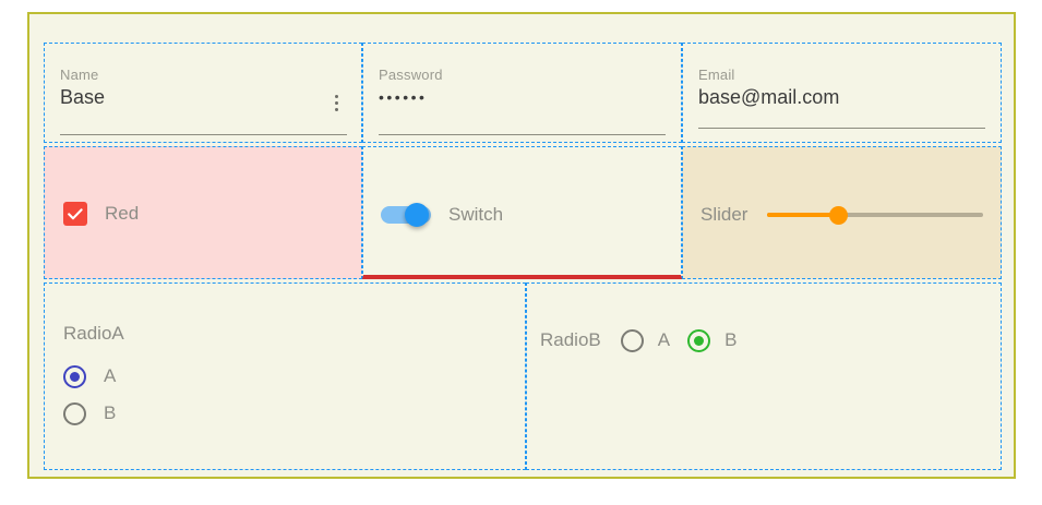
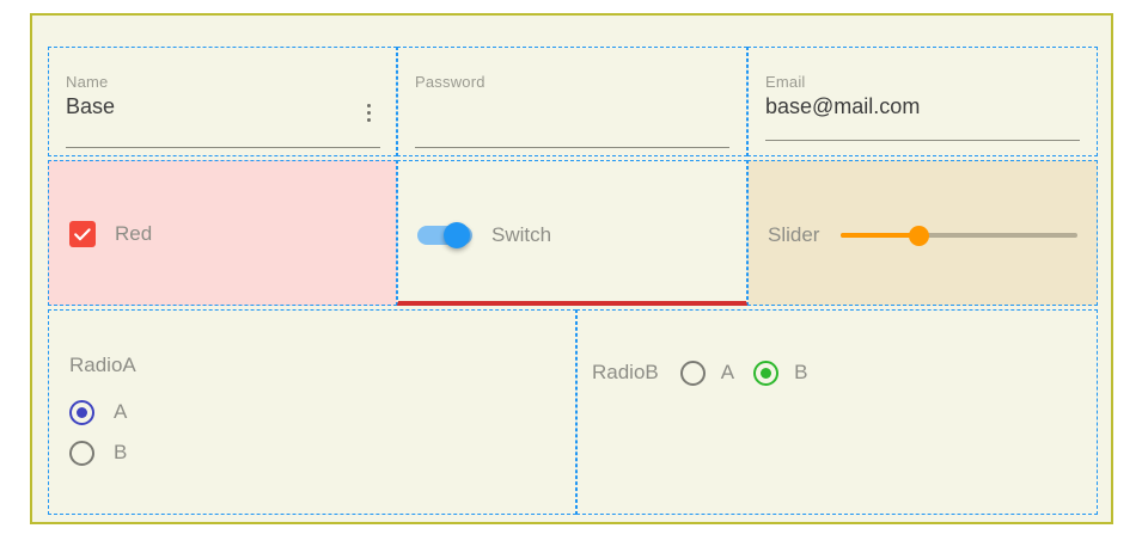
  Name
  Base
  Password
- ••••••
  Email
  base@mail.com
  Red
  Switch
  Slider
  RadioA
  A
  B
  RadioB
  A
  B
